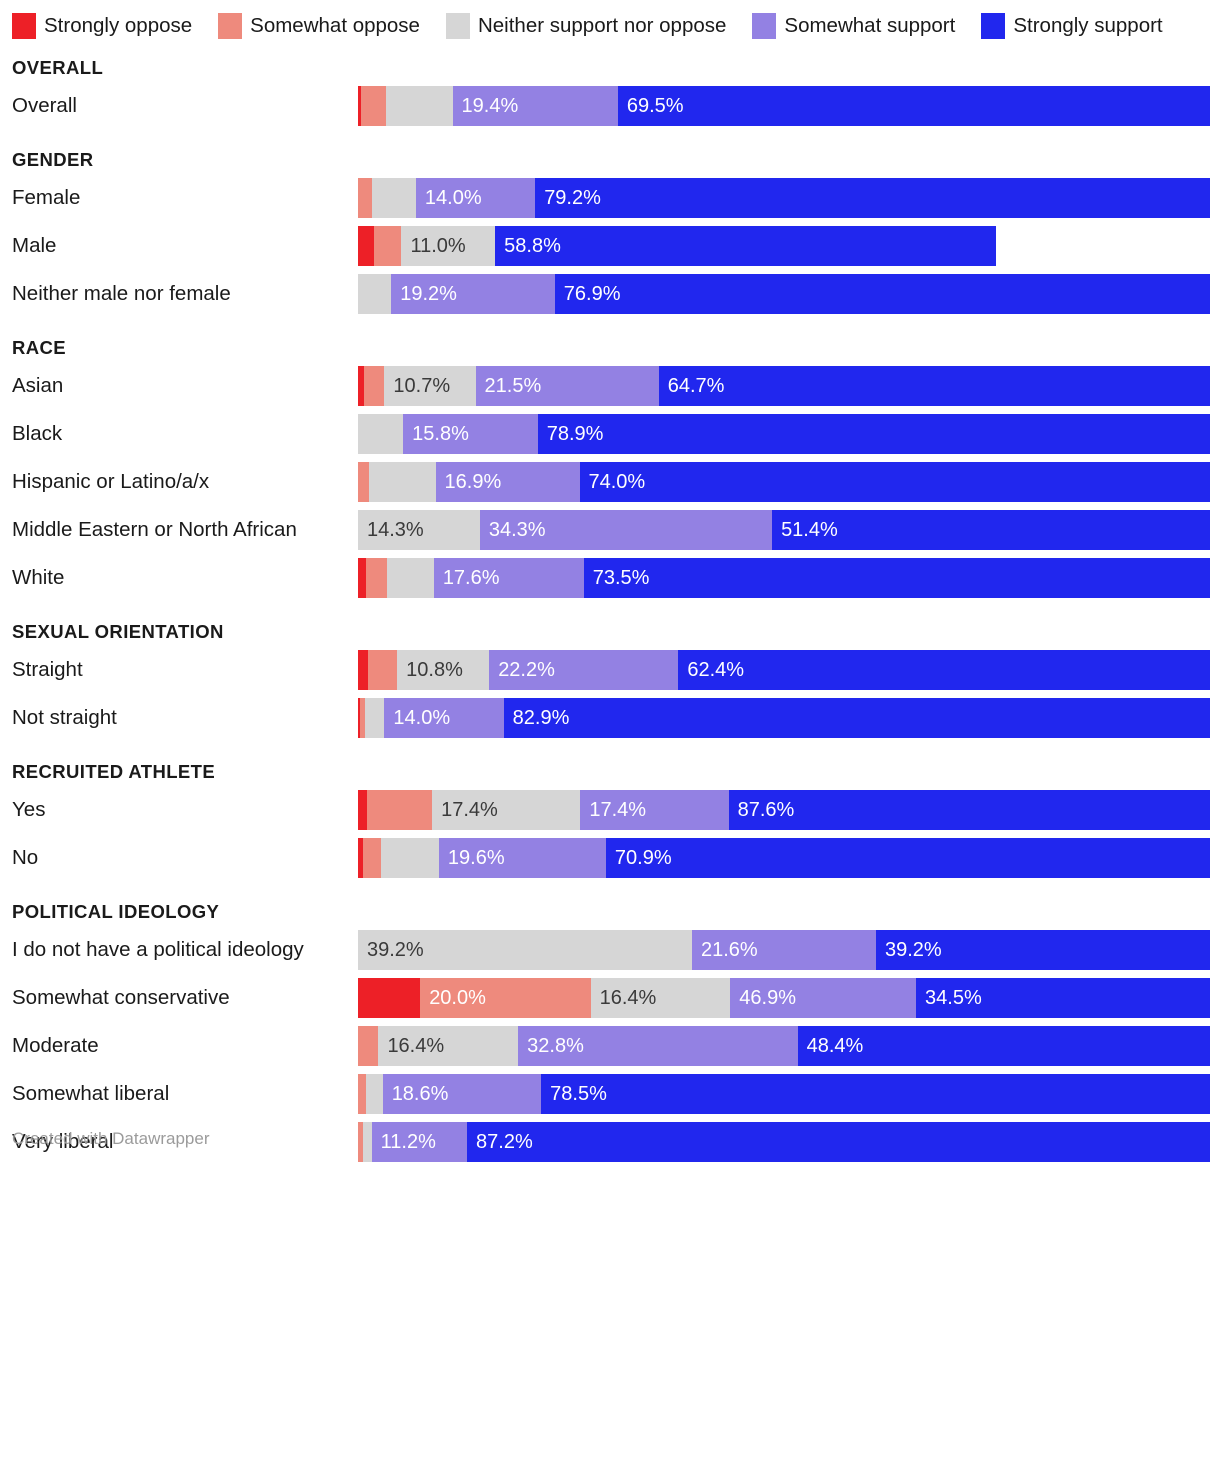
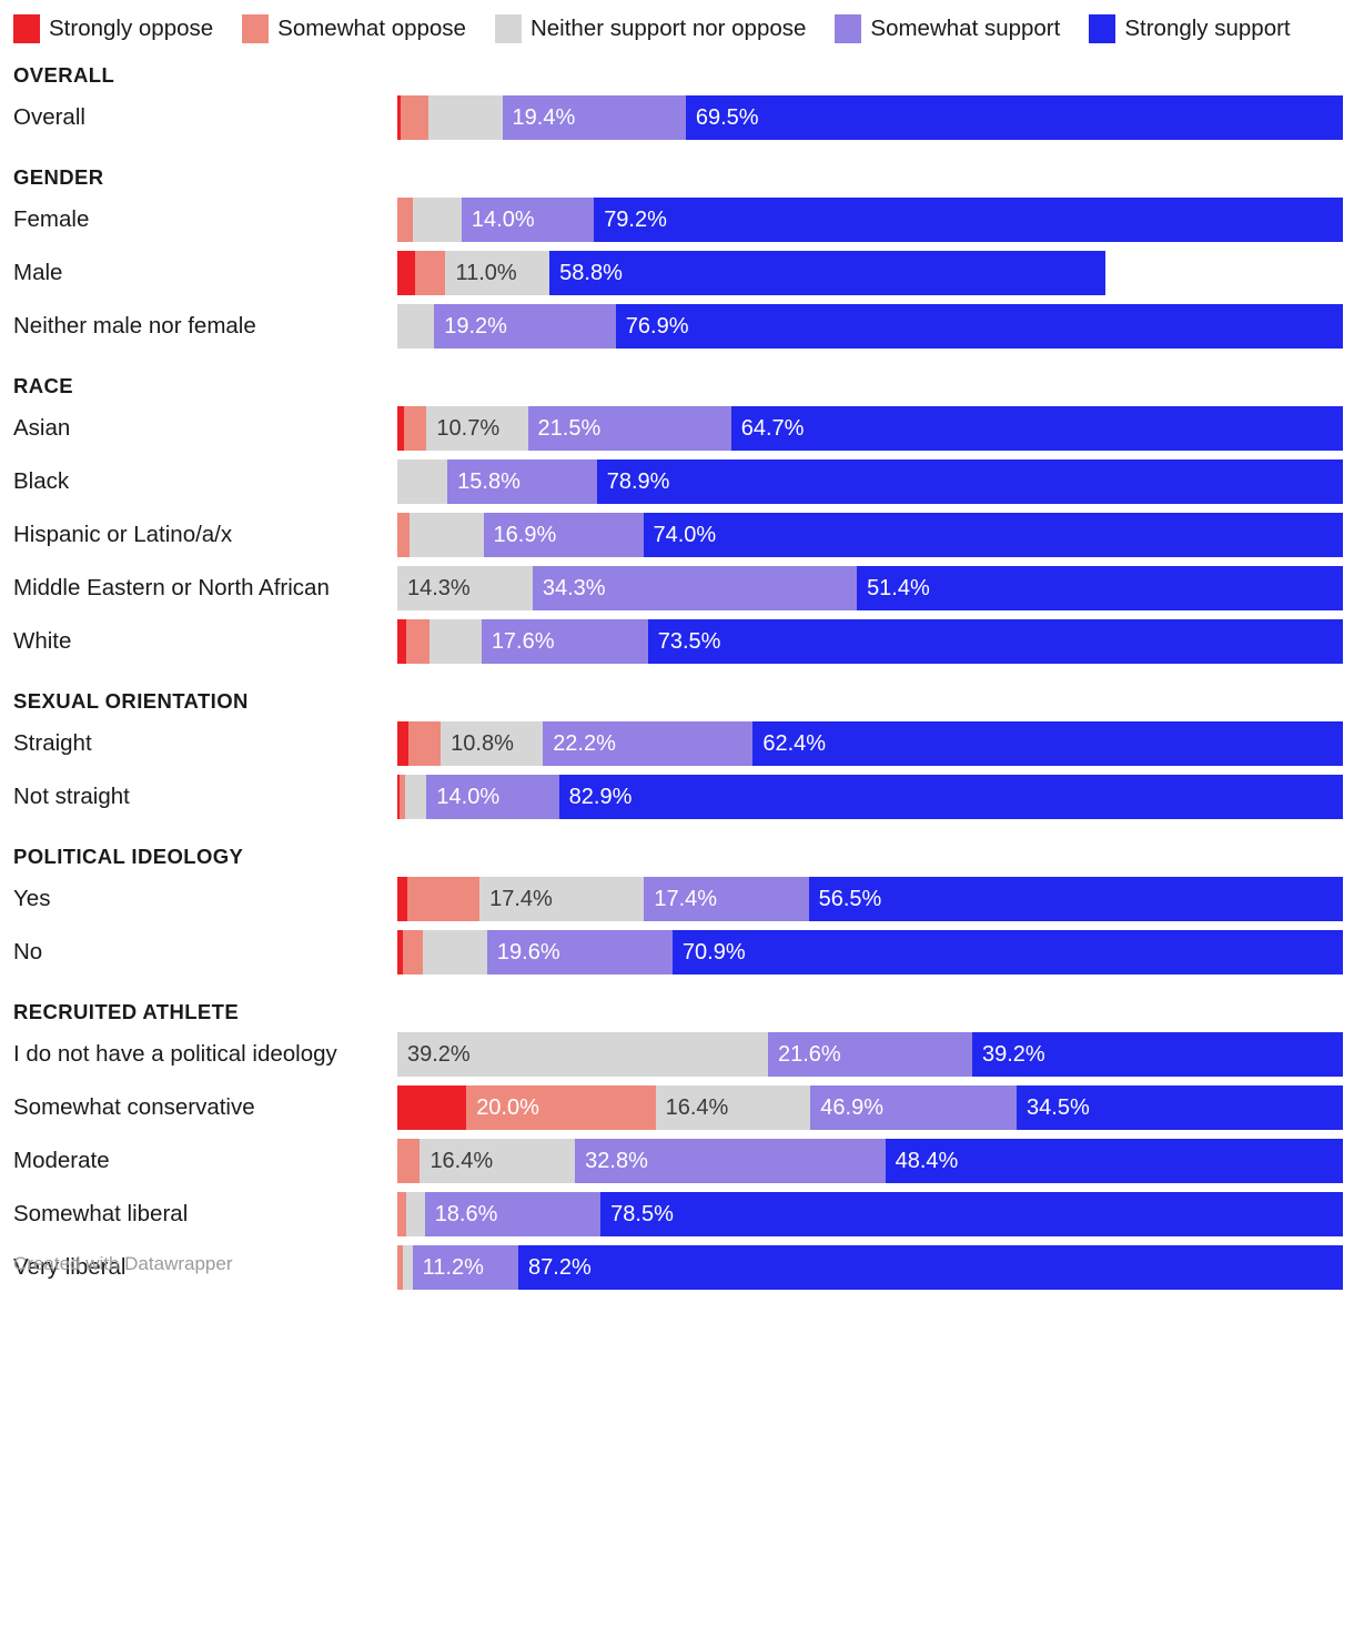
  Strongly oppose
  Somewhat oppose
  Neither support nor oppose
  Somewhat support
  Strongly support
  OVERALL
  Overall
  19.4%
  69.5%
  GENDER
  Female
  14.0%
  79.2%
  Male
  11.0%
  58.8%
  Neither male nor female
  19.2%
  76.9%
  RACE
  Asian
  10.7%
  21.5%
  64.7%
  Black
  15.8%
  78.9%
  Hispanic or Latino/a/x
  16.9%
  74.0%
  Middle Eastern or North African
  14.3%
  34.3%
  51.4%
  White
  17.6%
  73.5%
  SEXUAL ORIENTATION
  Straight
  10.8%
  22.2%
  62.4%
  Not straight
  14.0%
  82.9%
- RECRUITED ATHLETE
+ POLITICAL IDEOLOGY
  Yes
  17.4%
  17.4%
- 87.6%
+ 56.5%
  No
  19.6%
  70.9%
- POLITICAL IDEOLOGY
+ RECRUITED ATHLETE
  I do not have a political ideology
  39.2%
  21.6%
  39.2%
  Somewhat conservative
  20.0%
  16.4%
  46.9%
  34.5%
  Moderate
  16.4%
  32.8%
  48.4%
  Somewhat liberal
  18.6%
  78.5%
  Very liberal
  11.2%
  87.2%
  Created with Datawrapper
